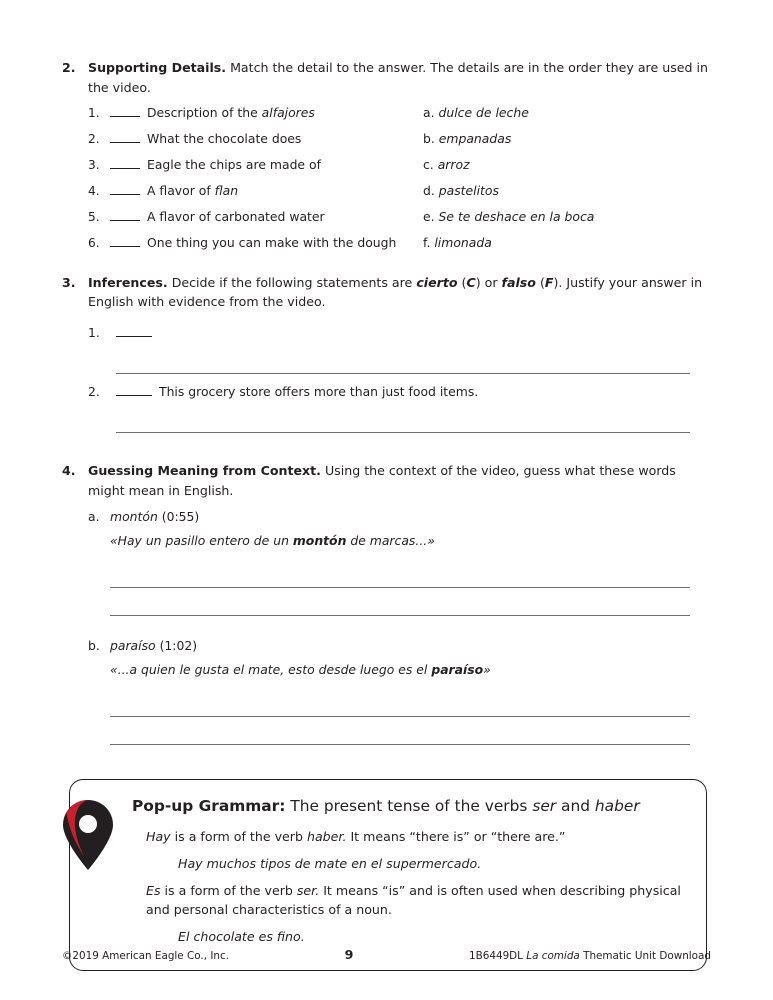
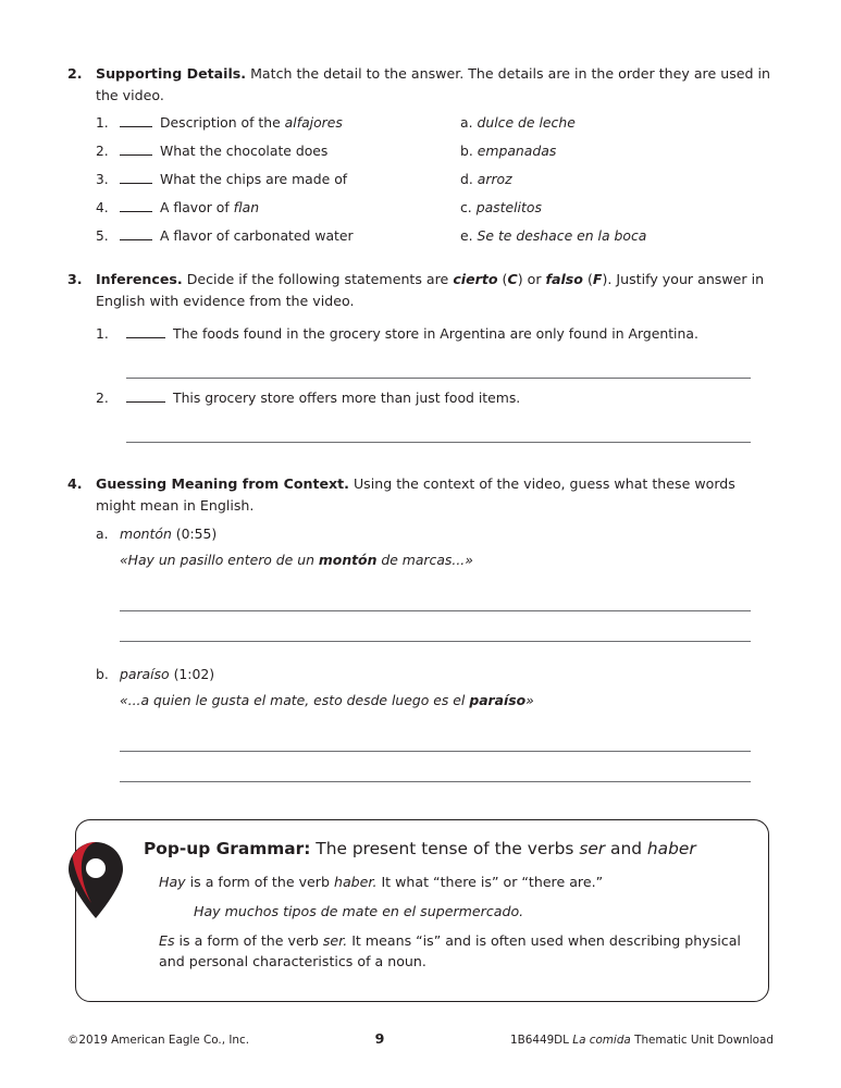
  2.
  Supporting Details. Match the detail to the answer. The details are in the order they are used in the video.
  1.
  Description of the alfajores
  a. dulce de leche
  2.
  What the chocolate does
  b. empanadas
  3.
- Eagle the chips are made of
+ What the chips are made of
- c. arroz
+ d. arroz
  4.
  A flavor of flan
- d. pastelitos
+ c. pastelitos
  5.
  A flavor of carbonated water
  e. Se te deshace en la boca
- 6.
- One thing you can make with the dough
- f. limonada
  3.
  Inferences. Decide if the following statements are cierto (C) or falso (F). Justify your answer in English with evidence from the video.
  1.
+ The foods found in the grocery store in Argentina are only found in Argentina.
  2.
  This grocery store offers more than just food items.
  4.
  Guessing Meaning from Context. Using the context of the video, guess what these words might mean in English.
  a.
  montón
  (0:55)
  «Hay un pasillo entero de un montón de marcas...»
  b.
  paraíso
  (1:02)
  «...a quien le gusta el mate, esto desde luego es el paraíso»
  Pop-up Grammar: The present tense of the verbs ser and haber
- Hay is a form of the verb haber. It means “there is” or “there are.”
+ Hay is a form of the verb haber. It what “there is” or “there are.”
  Hay muchos tipos de mate en el supermercado.
  Es is a form of the verb ser. It means “is” and is often used when describing physical and personal characteristics of a noun.
- El chocolate es fino.
  ©2019 American Eagle Co., Inc.
  9
  1B6449DL La comida Thematic Unit Download
